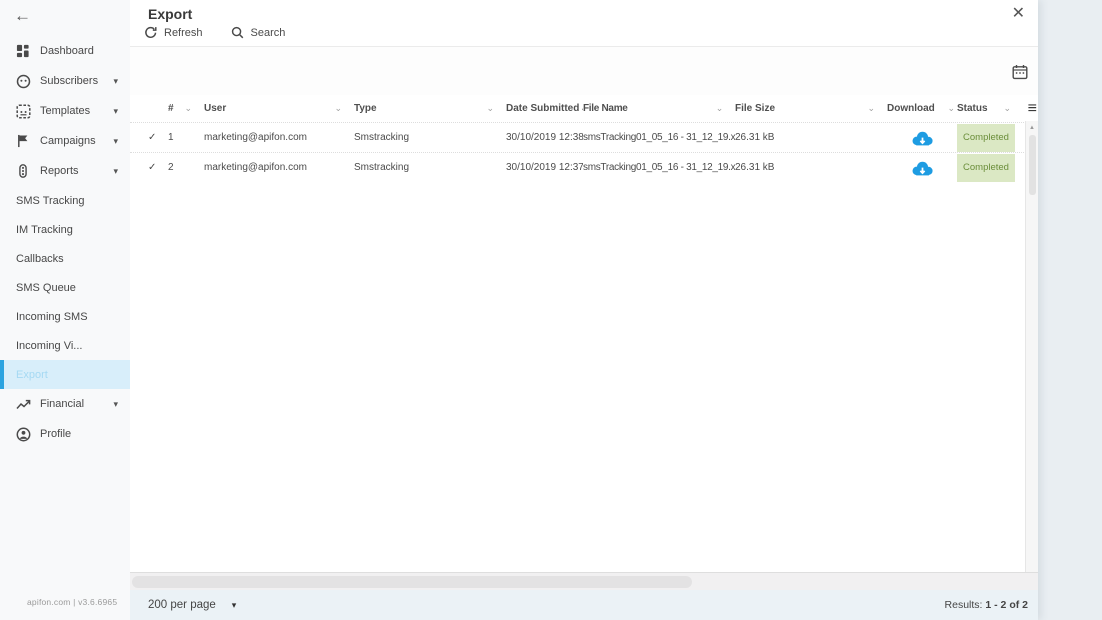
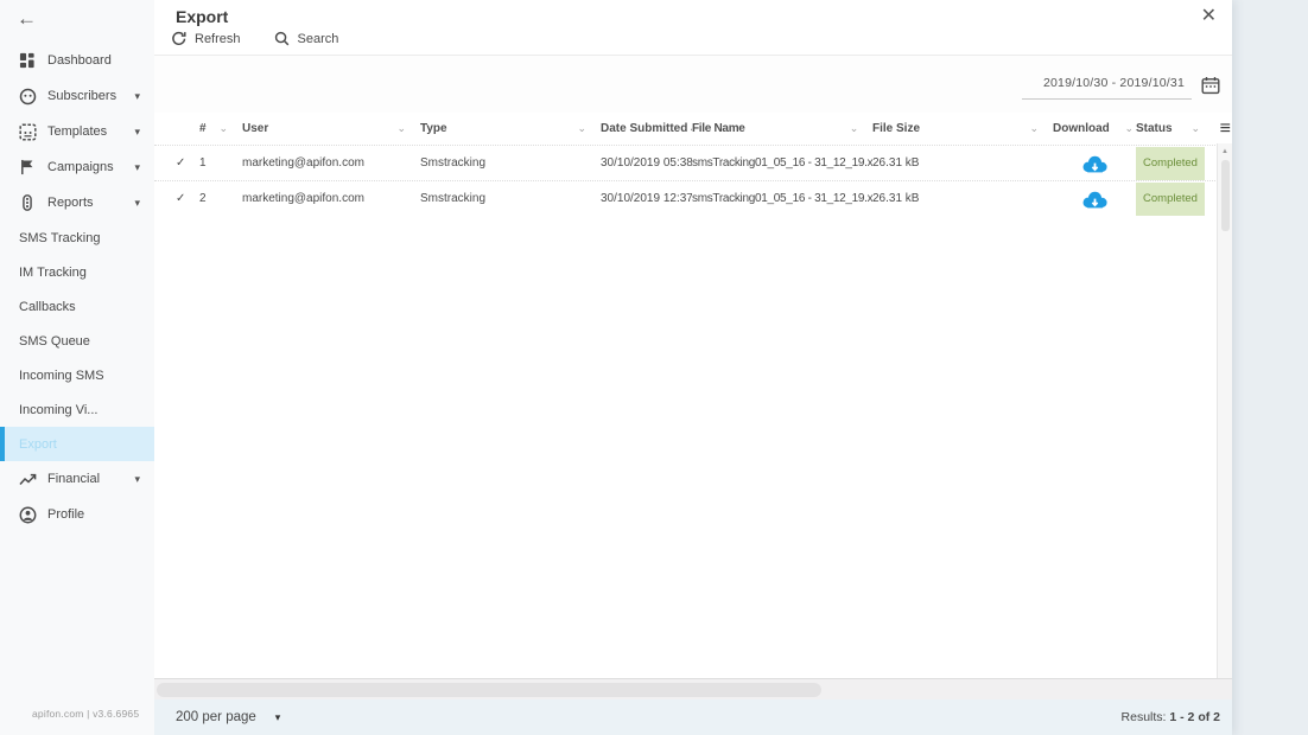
  ←
  Dashboard
  Subscribers
  ▾
  Templates
  ▾
  Campaigns
  ▾
  Reports
  ▾
  SMS Tracking
  IM Tracking
  Callbacks
  SMS Queue
  Incoming SMS
  Incoming Vi...
  Export
  Financial
  ▾
  Profile
  apifon.com | v3.6.6965
  Export
  Refresh
  Search
  ✕
+ 2019/10/30 - 2019/10/31
  #
  ⌄
  User
  ⌄
  Type
  ⌄
  Date Submitted
  File Name
  ⌄
  File Size
  ⌄
  Download
  ⌄
  Status
  ⌄
  ≡
  ✓
  1
  marketing@apifon.com
  Smstracking
- 30/10/2019 12:38
+ 30/10/2019 05:38
  smsTracking01_05_16 - 31_12_19.x
  26.31 kB
  Completed
  ✓
  2
  marketing@apifon.com
  Smstracking
  30/10/2019 12:37
  smsTracking01_05_16 - 31_12_19.x
  26.31 kB
  Completed
  200 per page
  ▾
  Results: 1 - 2 of 2
